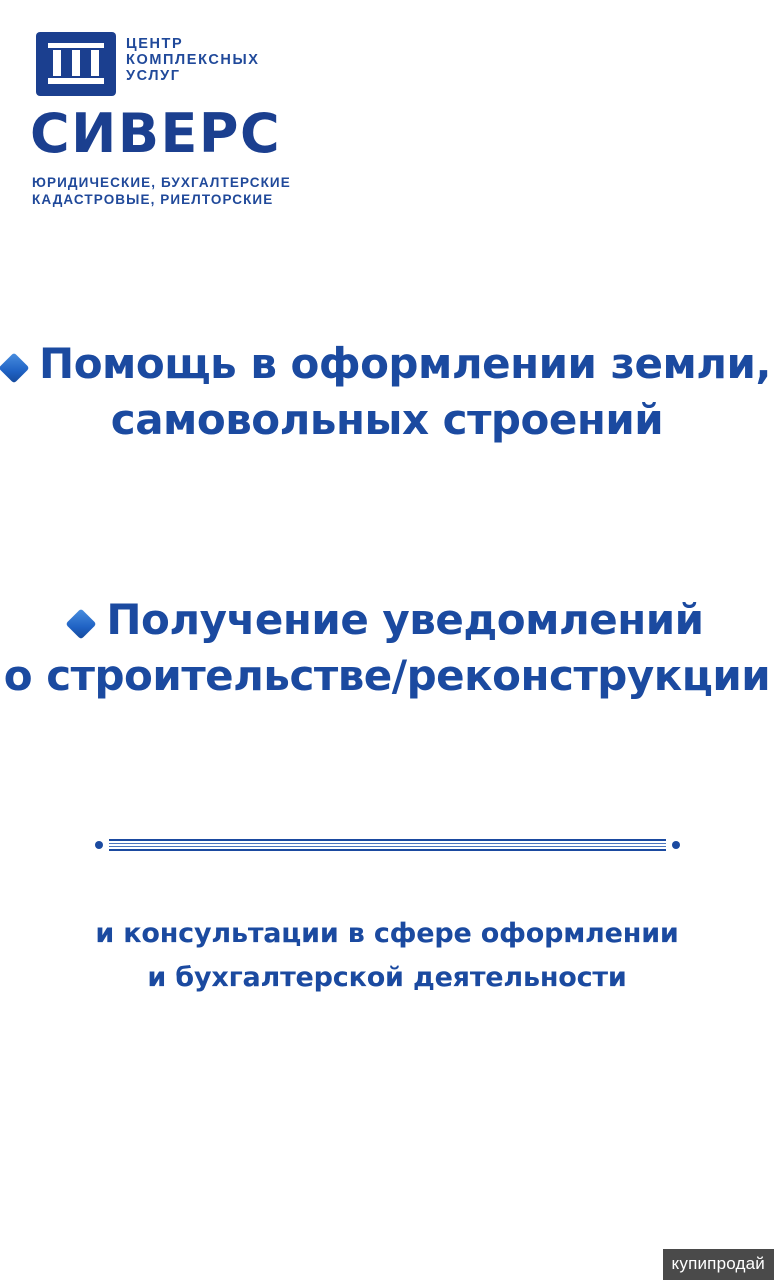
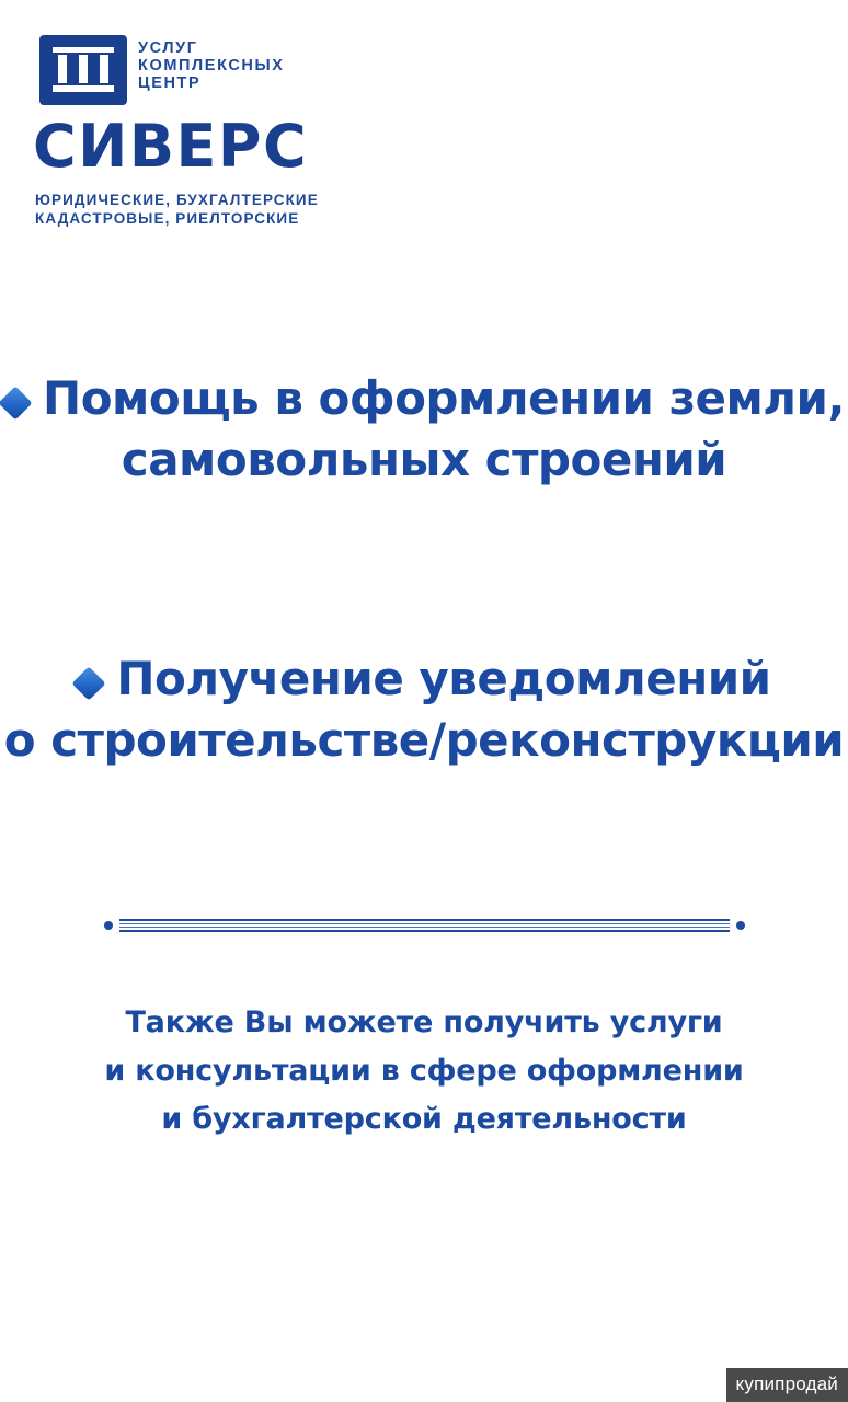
- ЦЕНТР
+ УСЛУГ
  КОМПЛЕКСНЫХ
- УСЛУГ
+ ЦЕНТР
  СИВЕРС
  ЮРИДИЧЕСКИЕ, БУХГАЛТЕРСКИЕ
  КАДАСТРОВЫЕ, РИЕЛТОРСКИЕ
  Помощь в оформлении земли,
  самовольных строений
  Получение уведомлений
  о строительстве/реконструкции
+ Также Вы можете получить услуги
  и консультации в сфере оформлении
  и бухгалтерской деятельности
  купипродай
